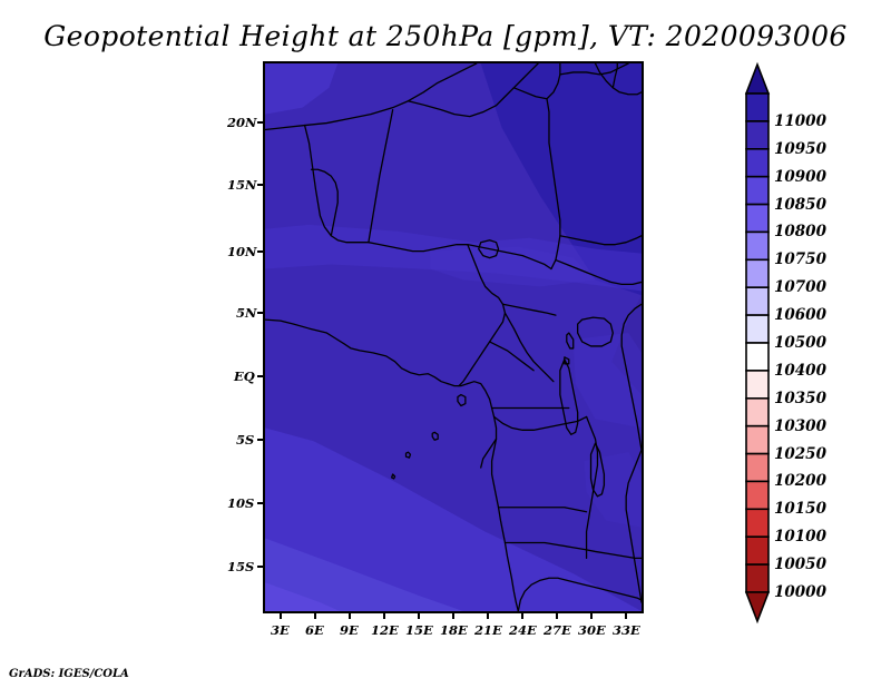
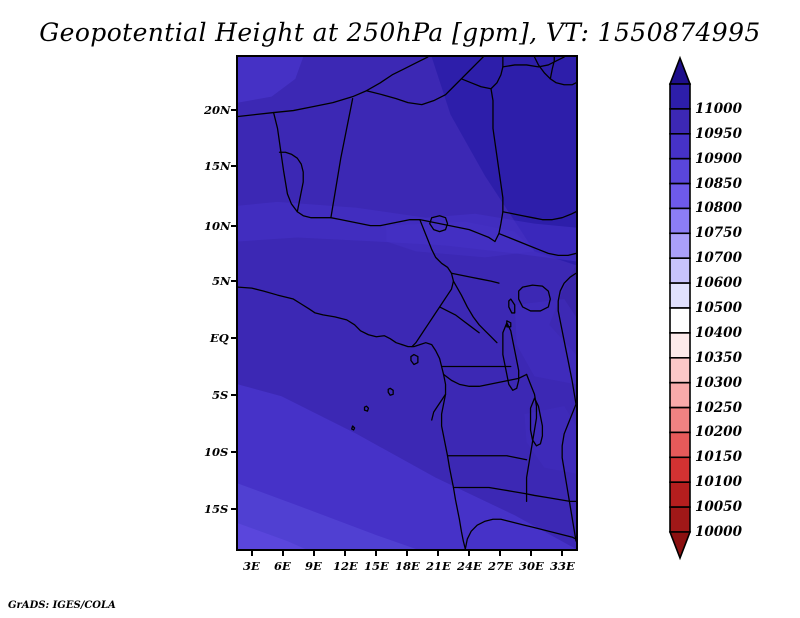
- Geopotential Height at 250hPa [gpm], VT: 2020093006
+ Geopotential Height at 250hPa [gpm], VT: 1550874995
  20N
  15N
  10N
  5N
  EQ
  5S
  10S
  15S
  3E
  6E
  9E
  12E
  15E
  18E
  21E
  24E
  27E
  30E
  33E
  11000
  10950
  10900
  10850
  10800
  10750
  10700
  10600
  10500
  10400
  10350
  10300
  10250
  10200
  10150
  10100
  10050
  10000
  GrADS: IGES/COLA
